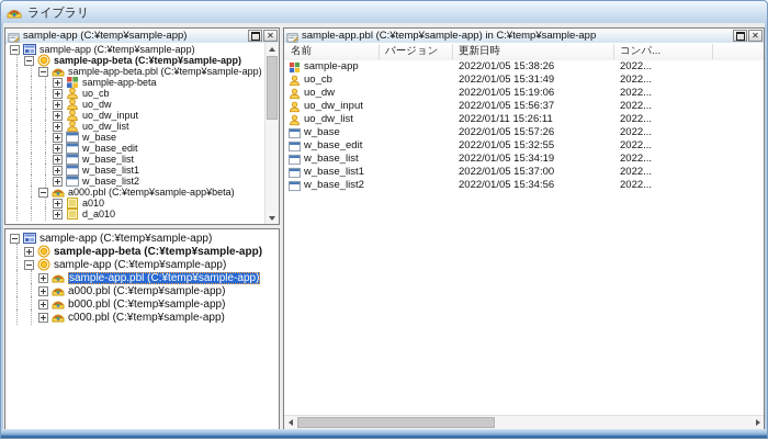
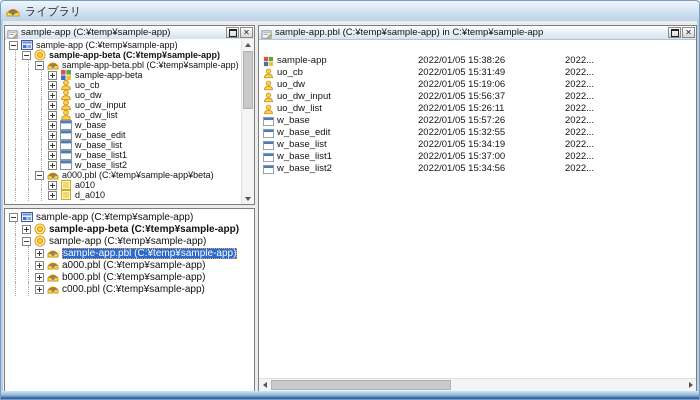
  ライブラリ
  sample-app (C:¥temp¥sample-app)
  ✕
  sample-app (C:¥temp¥sample-app)
  sample-app-beta (C:¥temp¥sample-app)
  sample-app-beta.pbl (C:¥temp¥sample-app)
  sample-app-beta
  uo_cb
  uo_dw
  uo_dw_input
  uo_dw_list
  w_base
  w_base_edit
  w_base_list
  w_base_list1
  w_base_list2
  a000.pbl (C:¥temp¥sample-app¥beta)
  a010
  d_a010
  sample-app (C:¥temp¥sample-app)
  sample-app-beta (C:¥temp¥sample-app)
  sample-app (C:¥temp¥sample-app)
  sample-app.pbl (C:¥temp¥sample-app)
  a000.pbl (C:¥temp¥sample-app)
  b000.pbl (C:¥temp¥sample-app)
  c000.pbl (C:¥temp¥sample-app)
  sample-app.pbl (C:¥temp¥sample-app) in C:¥temp¥sample-app
  ✕
- 名前
- バージョン
- 更新日時
- コンパ...
  sample-app
  2022/01/05 15:38:26
  2022...
  uo_cb
  2022/01/05 15:31:49
  2022...
  uo_dw
  2022/01/05 15:19:06
  2022...
  uo_dw_input
  2022/01/05 15:56:37
  2022...
  uo_dw_list
- 2022/01/11 15:26:11
+ 2022/01/05 15:26:11
  2022...
  w_base
  2022/01/05 15:57:26
  2022...
  w_base_edit
  2022/01/05 15:32:55
  2022...
  w_base_list
  2022/01/05 15:34:19
  2022...
  w_base_list1
  2022/01/05 15:37:00
  2022...
  w_base_list2
  2022/01/05 15:34:56
  2022...
